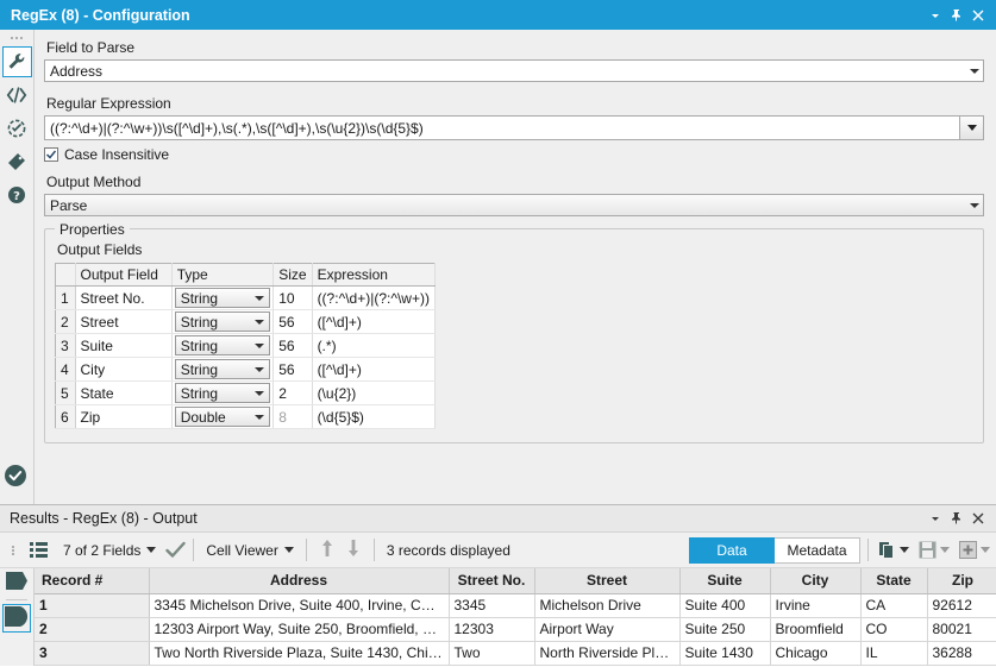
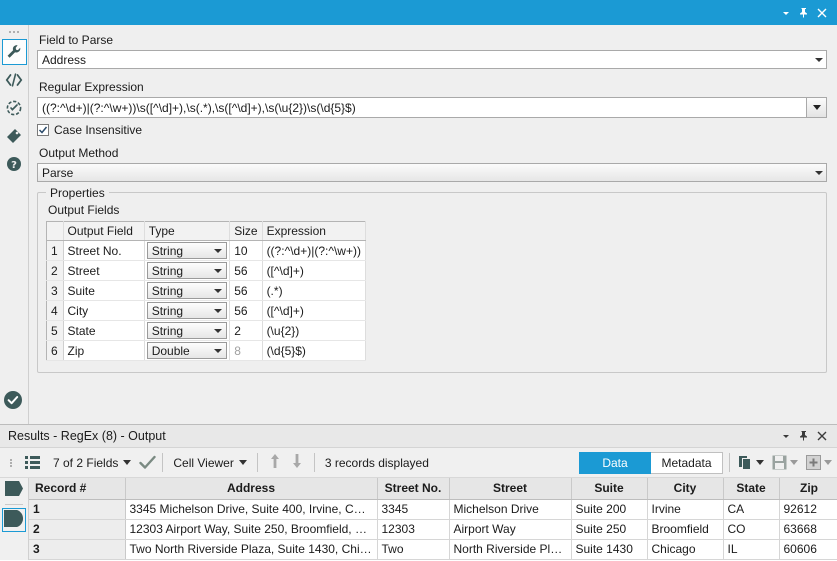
- RegEx (8) - Configuration
  ?
  Field to Parse
  Address
  Regular Expression
  ((?:^\d+)|(?:^\w+))\s([^\d]+),\s(.*),\s([^\d]+),\s(\u{2})\s(\d{5}$)
  Case Insensitive
  Output Method
  Parse
  Properties
  Output Fields
  	Output Field	Type	Size	Expression
  1	Street No.	String	10	((?:^\d+)|(?:^\w+))
  2	Street	String	56	([^\d]+)
  3	Suite	String	56	(.*)
  4	City	String	56	([^\d]+)
  5	State	String	2	(\u{2})
  6	Zip	Double	8	(\d{5}$)
  Results - RegEx (8) - Output
  7 of 2 Fields
  Cell Viewer
  3 records displayed
  Data
  Metadata
  Record #	Address	Street No.	Street	Suite	City	State	Zip
- 1	3345 Michelson Drive, Suite 400, Irvine, CA 92	3345	Michelson Drive	Suite 400	Irvine	CA	92612
+ 1	3345 Michelson Drive, Suite 400, Irvine, CA 92	3345	Michelson Drive	Suite 200	Irvine	CA	92612
- 2	12303 Airport Way, Suite 250, Broomfield, CO.	12303	Airport Way	Suite 250	Broomfield	CO	80021
+ 2	12303 Airport Way, Suite 250, Broomfield, CO.	12303	Airport Way	Suite 250	Broomfield	CO	63668
- 3	Two North Riverside Plaza, Suite 1430, Chicag	Two	North Riverside Plaza	Suite 1430	Chicago	IL	36288
+ 3	Two North Riverside Plaza, Suite 1430, Chicag	Two	North Riverside Plaza	Suite 1430	Chicago	IL	60606
